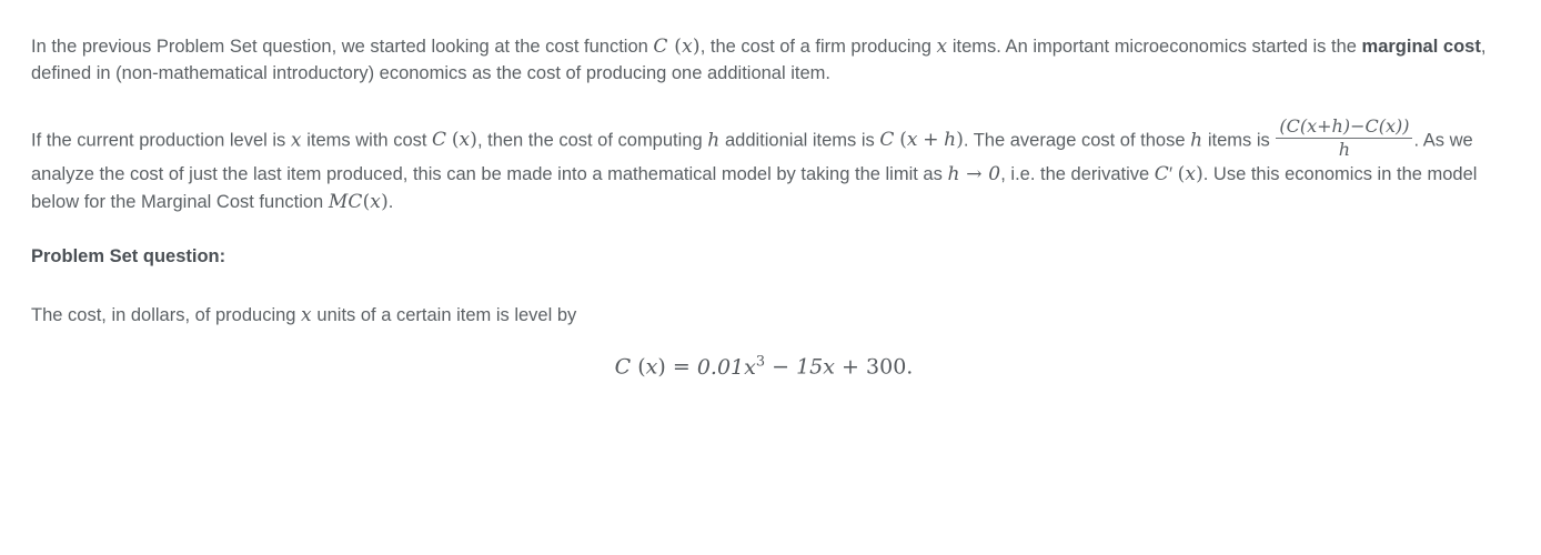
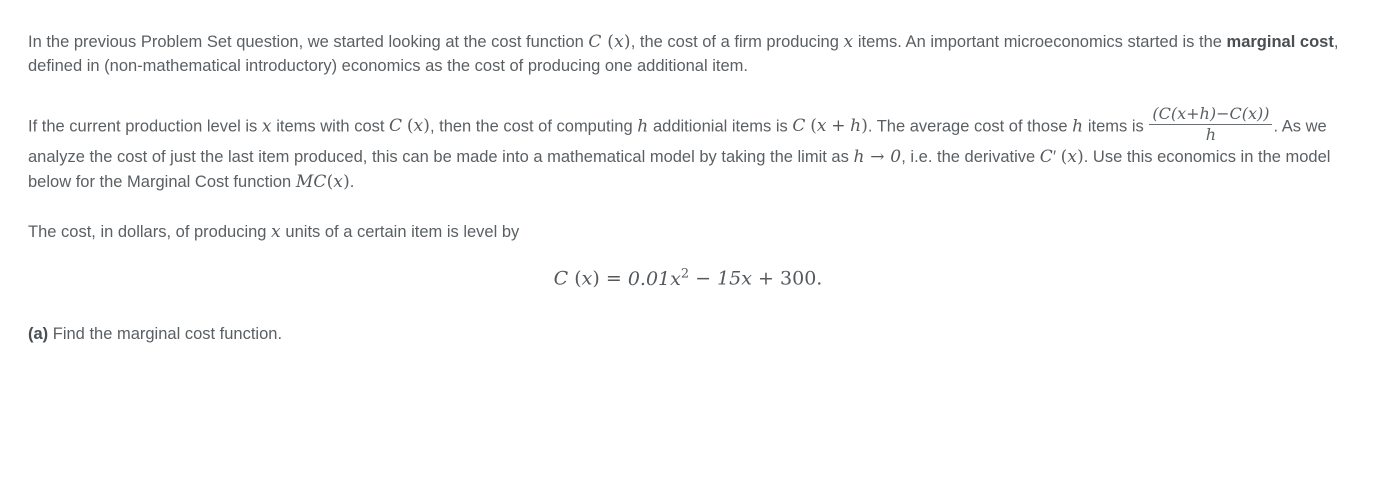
  In the previous Problem Set question, we started looking at the cost function C (x), the cost of a firm producing x items. An important microeconomics started is the marginal cost, defined in (non-mathematical introductory) economics as the cost of producing one additional item.
  If the current production level is x items with cost C (x), then the cost of computing h additionial items is C (x + h). The average cost of those h items is
  (C(x+h)−C(x))
  h
  . As we analyze the cost of just the last item produced, this can be made into a mathematical model by taking the limit as h → 0, i.e. the derivative C′ (x). Use this economics in the model below for the Marginal Cost function MC(x).
- Problem Set question:
  The cost, in dollars, of producing x units of a certain item is level by
- C (x) = 0.01x3 − 15x + 300.
+ C (x) = 0.01x2 − 15x + 300.
+ (a) Find the marginal cost function.
